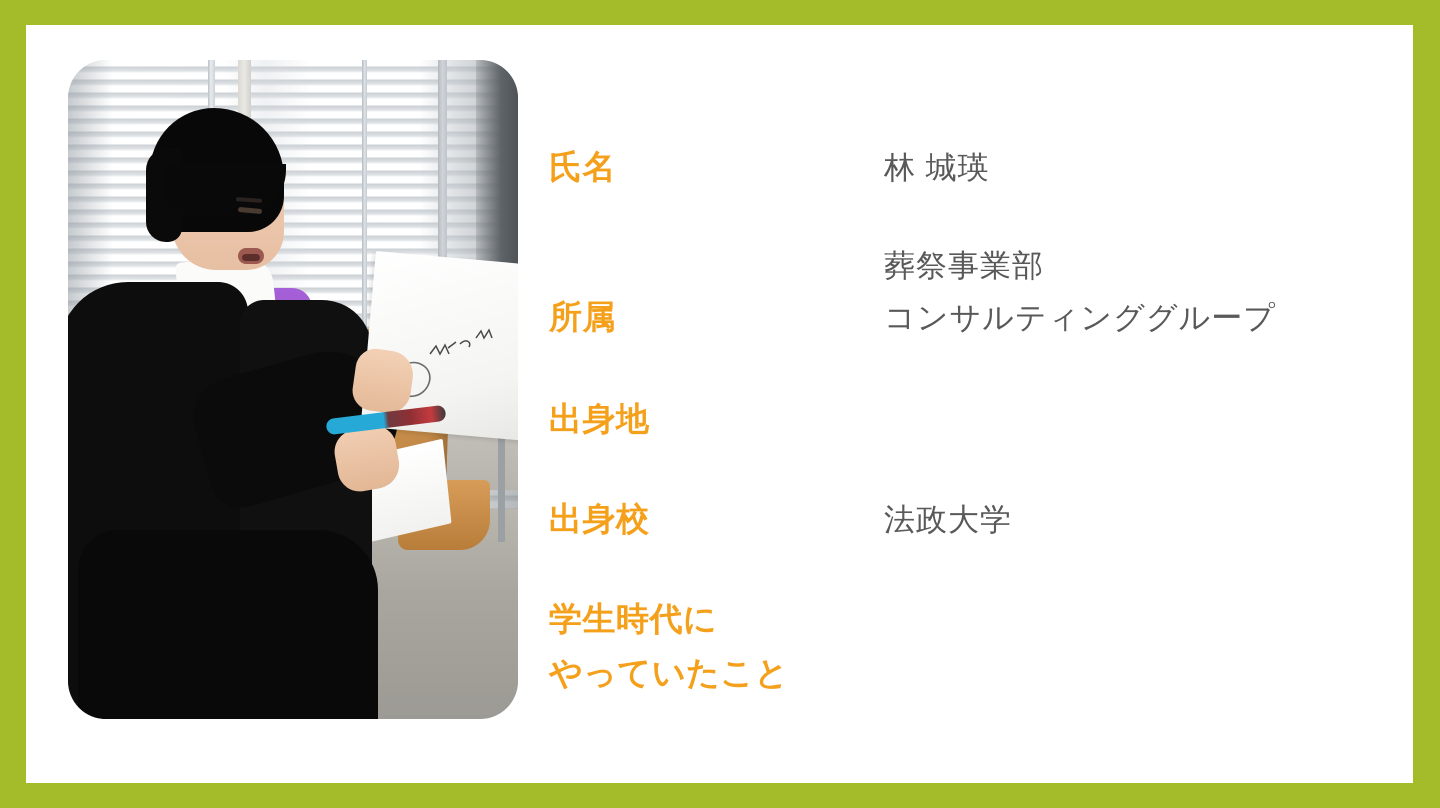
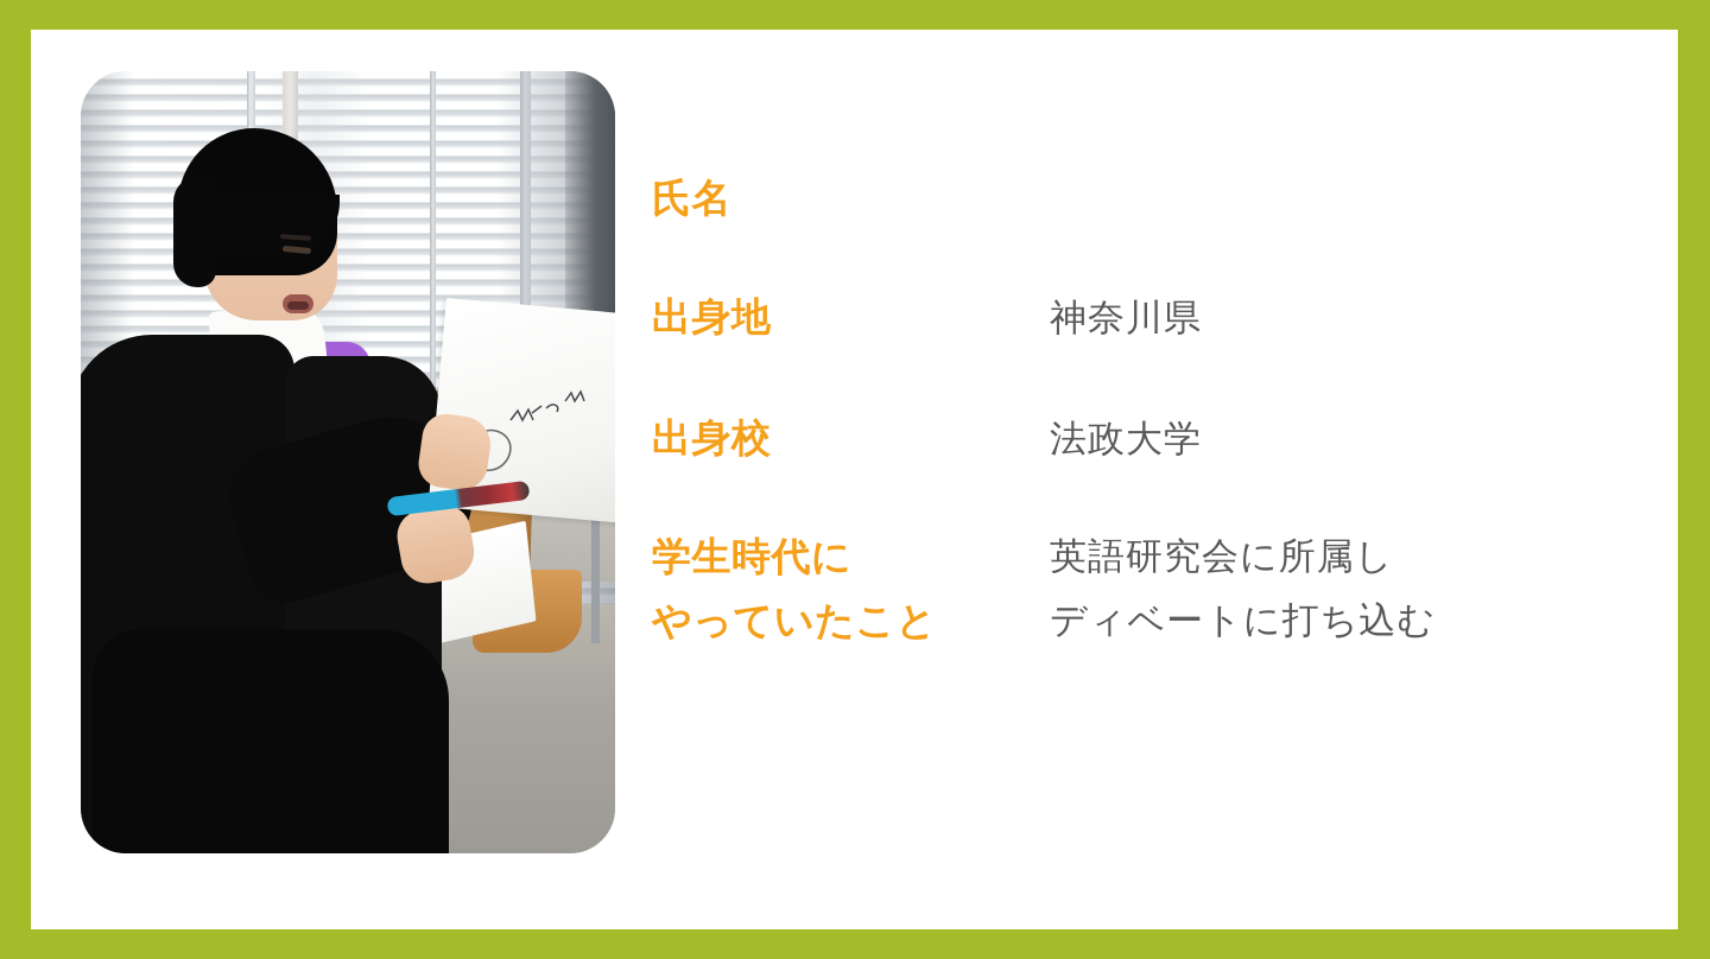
  氏名
- 林 城瑛
- 所属
- 葬祭事業部
- コンサルティンググループ
  出身地
+ 神奈川県
  出身校
  法政大学
  学生時代に
  やっていたこと
+ 英語研究会に所属し
+ ディベートに打ち込む
